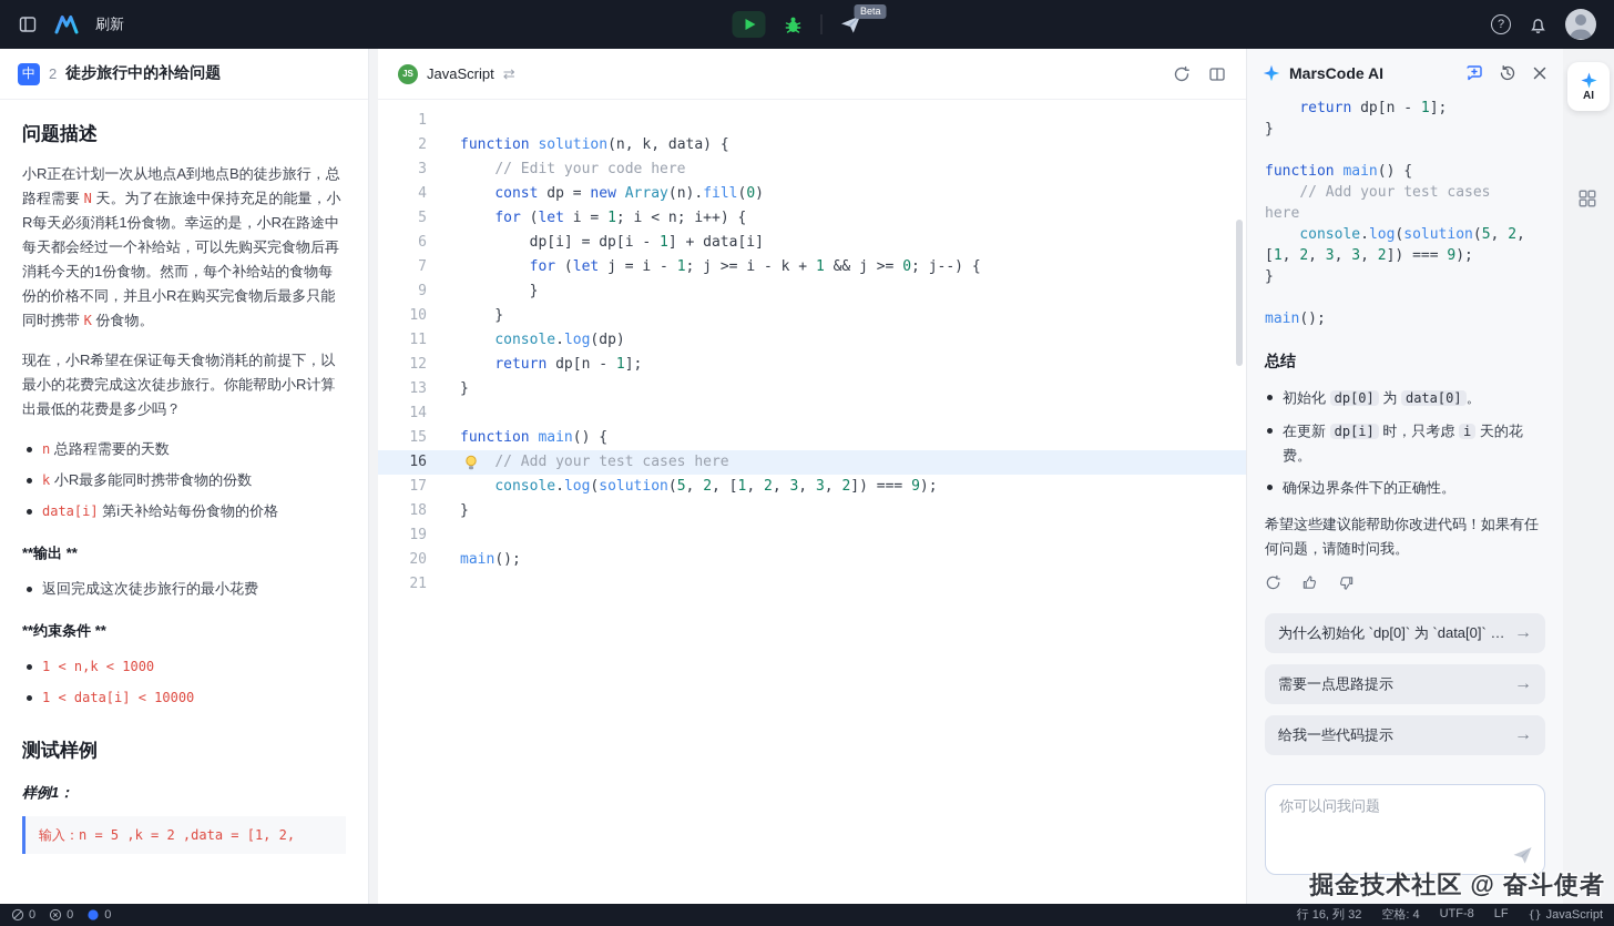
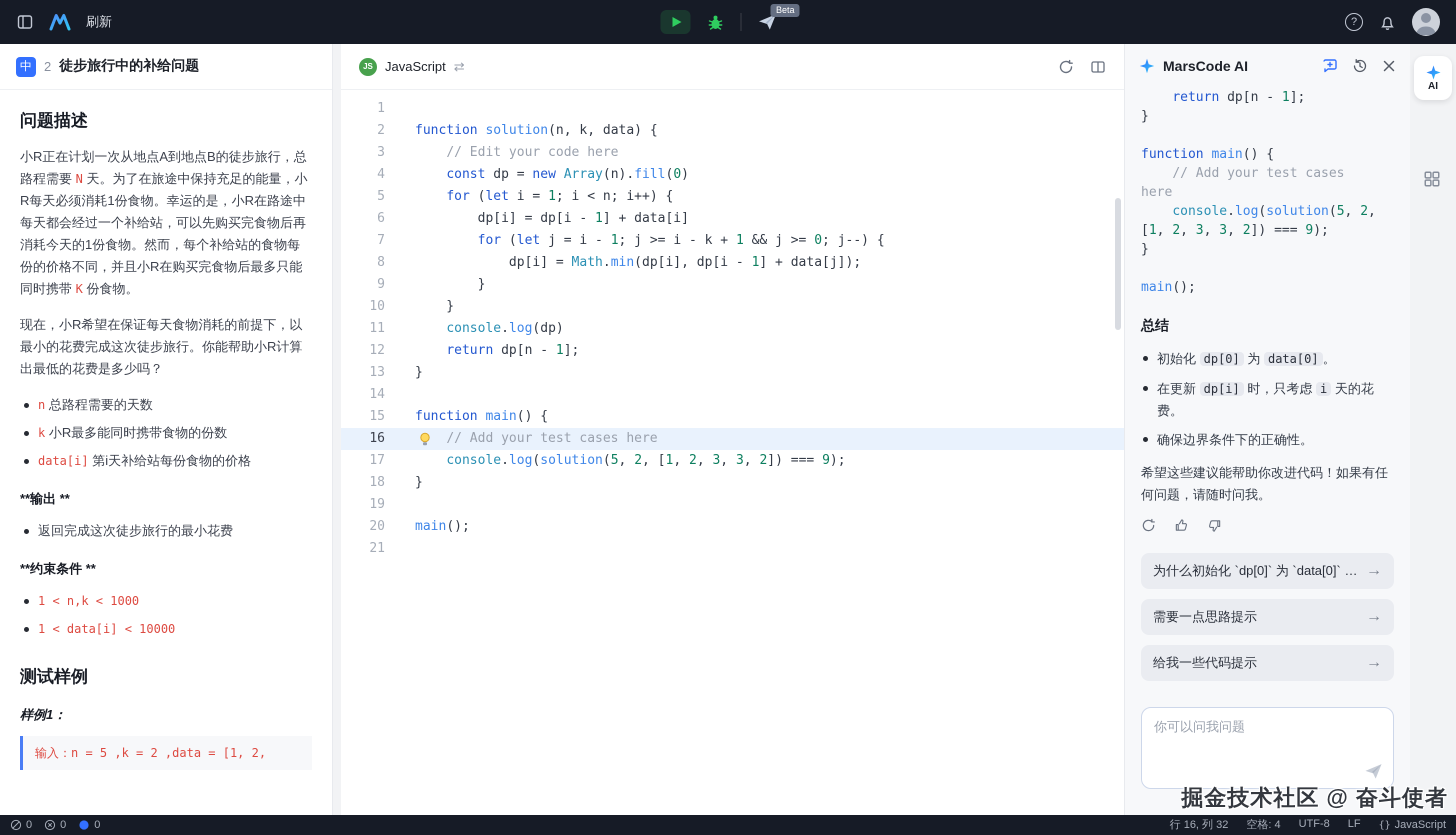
  刷新
  Beta
  ?
  中
  2
  徒步旅行中的补给问题
  问题描述
  小R正在计划一次从地点A到地点B的徒步旅行，总路程需要 N 天。为了在旅途中保持充足的能量，小R每天必须消耗1份食物。幸运的是，小R在路途中每天都会经过一个补给站，可以先购买完食物后再消耗今天的1份食物。然而，每个补给站的食物每份的价格不同，并且小R在购买完食物后最多只能同时携带 K 份食物。
  现在，小R希望在保证每天食物消耗的前提下，以最小的花费完成这次徒步旅行。你能帮助小R计算出最低的花费是多少吗？
  n 总路程需要的天数
  k 小R最多能同时携带食物的份数
  data[i] 第i天补给站每份食物的价格
  **输出 **
  返回完成这次徒步旅行的最小花费
  **约束条件 **
  1 < n,k < 1000
  1 < data[i] < 10000
  测试样例
  样例1：
  输入：n = 5 ,k = 2 ,data = [1, 2,
  JS
  JavaScript
  ⇄
  1
  2
  function solution(n, k, data) {
  3
  // Edit your code here
  4
  const dp = new Array(n).fill(0)
  5
  for (let i = 1; i < n; i++) {
  6
  dp[i] = dp[i - 1] + data[i]
  7
  for (let j = i - 1; j >= i - k + 1 && j >= 0; j--) {
+ 8
+ dp[i] = Math.min(dp[i], dp[i - 1] + data[j]);
  9
  }
  10
  }
  11
  console.log(dp)
  12
  return dp[n - 1];
  13
  }
  14
  15
  function main() {
  16
  // Add your test cases here
  17
  console.log(solution(5, 2, [1, 2, 3, 3, 2]) === 9);
  18
  }
  19
  20
  main();
  21
  MarsCode AI
  return dp[n - 1];
  }
  function main() {
  // Add your test cases here console.log(solution(5, 2, [1, 2, 3, 3, 2]) === 9);
  }
  main();
  总结
  初始化 dp[0] 为 data[0] 。
  在更新 dp[i] 时，只考虑 i 天的花费。
  确保边界条件下的正确性。
  希望这些建议能帮助你改进代码！如果有任何问题，请随时问我。
  为什么初始化 `dp[0]` 为 `data[0]` 是
  →
  需要一点思路提示
  →
  给我一些代码提示
  →
  你可以问我问题
  AI
  掘金技术社区 @ 奋斗使者
  0
  0
  0
  行 16, 列 32
  空格: 4
  UTF-8
  LF
  {}
  JavaScript
